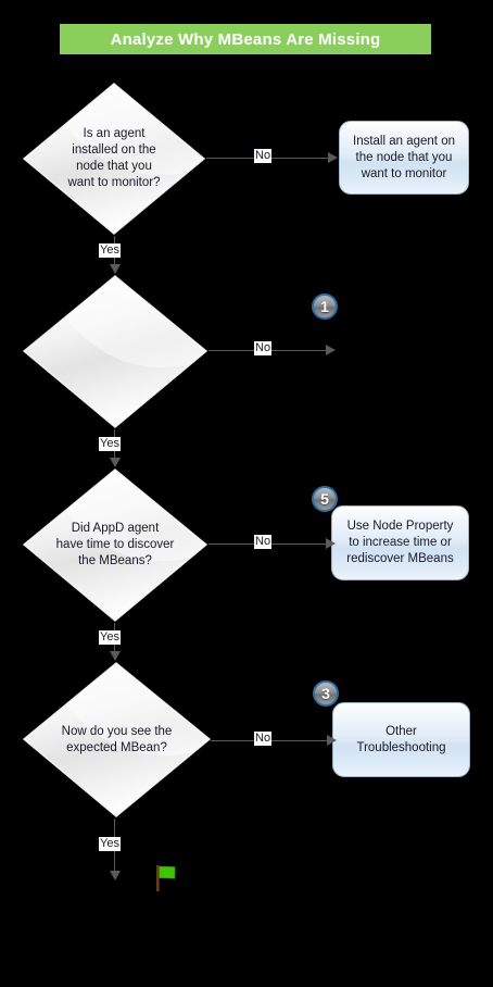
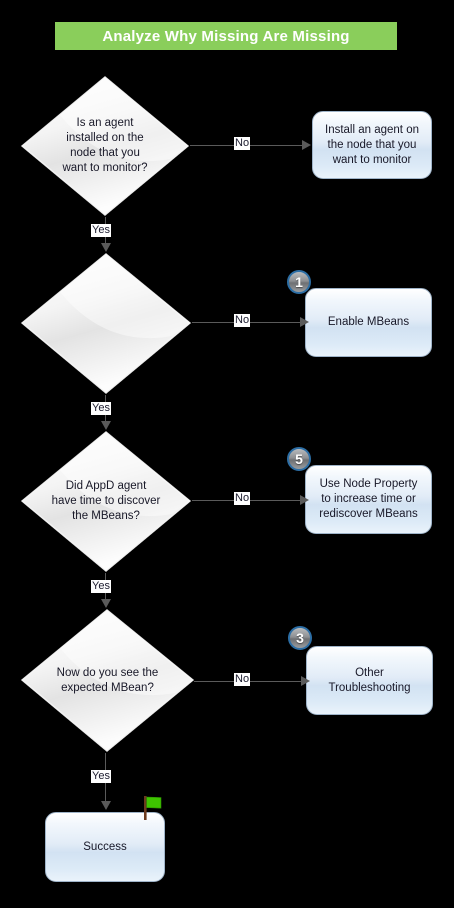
- Analyze Why MBeans Are Missing
+ Analyze Why Missing Are Missing
  Is an agent
  installed on the
  node that you
  want to monitor?
  Did AppD agent
  have time to discover
  the MBeans?
  Now do you see the
  expected MBean?
  Install an agent on
  the node that you
  want to monitor
+ Enable MBeans
  1
  Use Node Property
  to increase time or
  rediscover MBeans
  5
  Other
  Troubleshooting
  3
+ Success
  No
  Yes
  No
  Yes
  No
  Yes
  No
  Yes
